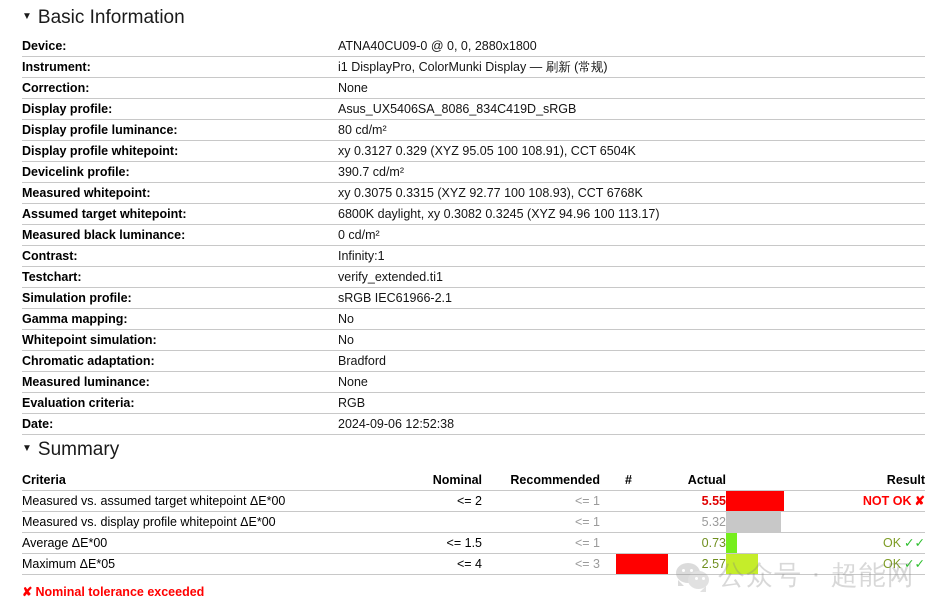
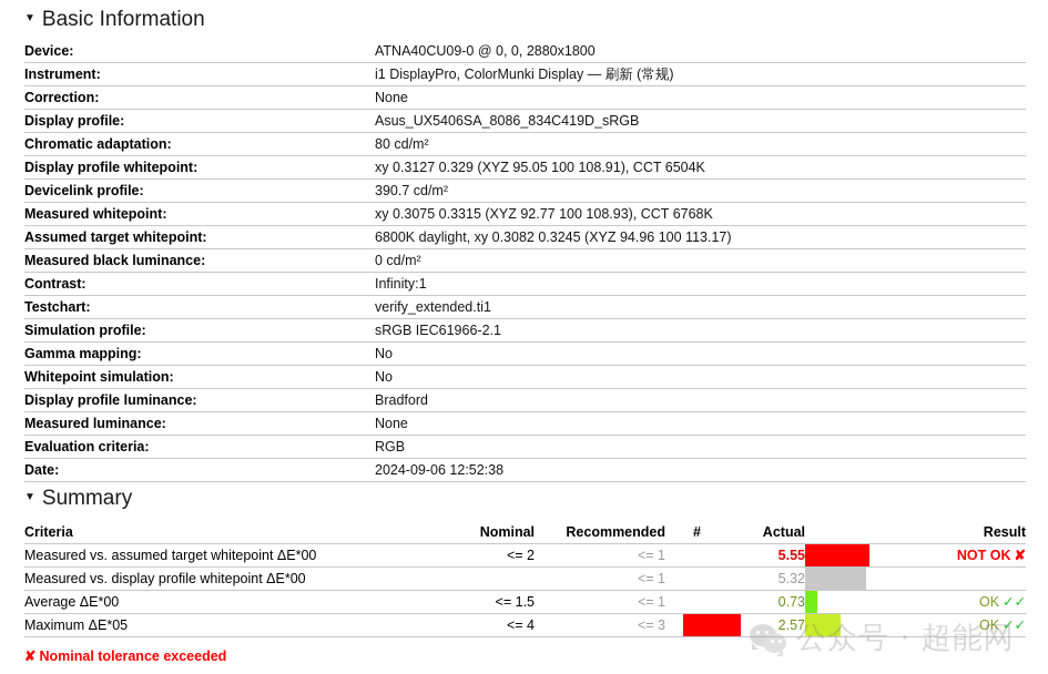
  ▼
  Basic Information
  Device:	ATNA40CU09-0 @ 0, 0, 2880x1800
  Instrument:	i1 DisplayPro, ColorMunki Display — 刷新 (常规)
  Correction:	None
  Display profile:	Asus_UX5406SA_8086_834C419D_sRGB
- Display profile luminance:	80 cd/m²
+ Chromatic adaptation:	80 cd/m²
  Display profile whitepoint:	xy 0.3127 0.329 (XYZ 95.05 100 108.91), CCT 6504K
  Devicelink profile:	390.7 cd/m²
  Measured whitepoint:	xy 0.3075 0.3315 (XYZ 92.77 100 108.93), CCT 6768K
  Assumed target whitepoint:	6800K daylight, xy 0.3082 0.3245 (XYZ 94.96 100 113.17)
  Measured black luminance:	0 cd/m²
  Contrast:	Infinity:1
  Testchart:	verify_extended.ti1
  Simulation profile:	sRGB IEC61966-2.1
  Gamma mapping:	No
  Whitepoint simulation:	No
- Chromatic adaptation:	Bradford
+ Display profile luminance:	Bradford
  Measured luminance:	None
  Evaluation criteria:	RGB
  Date:	2024-09-06 12:52:38
  ▼
  Summary
  Criteria	Nominal	Recommended	#	Actual		Result
  Measured vs. assumed target whitepoint ΔE*00	<= 2	<= 1		5.55		NOT OK ✘
  Measured vs. display profile whitepoint ΔE*00		<= 1		5.32
  Average ΔE*00	<= 1.5	<= 1		0.73		OK ✓✓
  Maximum ΔE*05	<= 4	<= 3		2.57		OK ✓✓
  ✘ Nominal tolerance exceeded
  公众号 · 超能网
